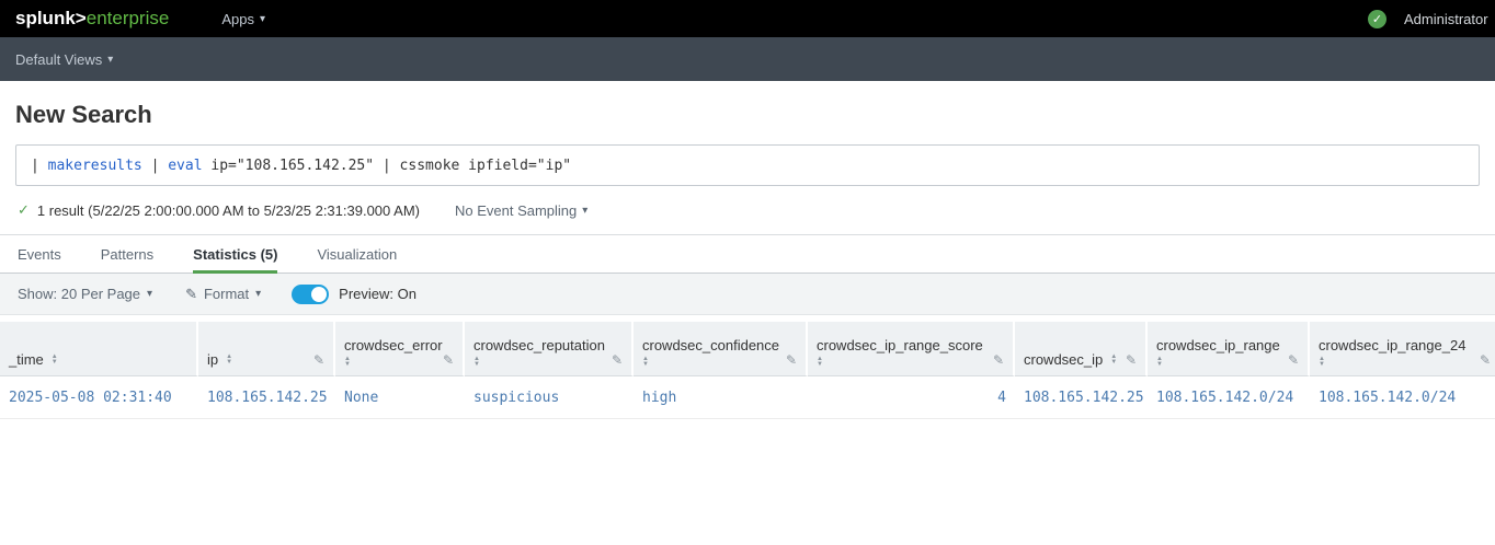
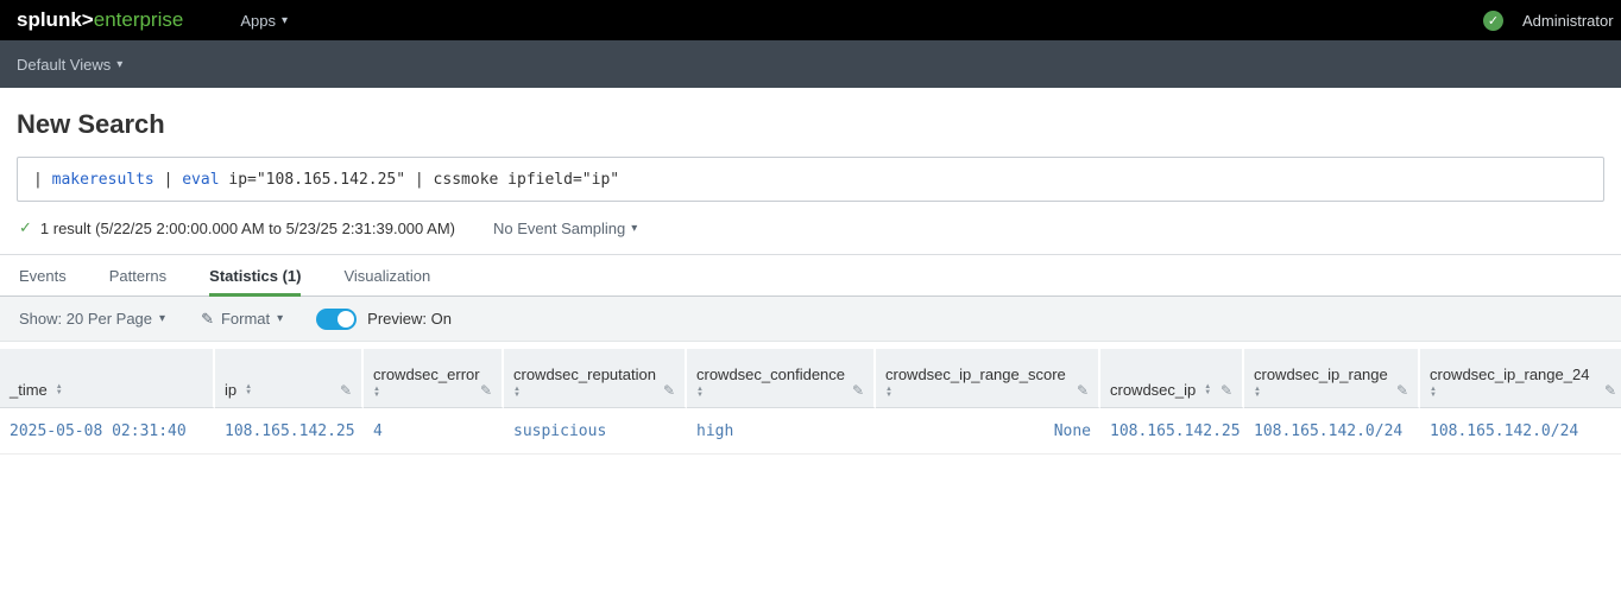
  splunk>enterprise
  Apps
  ▾
  ✓
  Administrator
  Default Views
  ▾
  New Search
  | makeresults | eval ip="108.165.142.25" | cssmoke ipfield="ip"
  ✓
  1 result (5/22/25 2:00:00.000 AM to 5/23/25 2:31:39.000 AM)
  No Event Sampling
  ▾
  Events
  Patterns
- Statistics (5)
+ Statistics (1)
  Visualization
  Show: 20 Per Page
  ▾
  ✎
  Format
  ▾
  Preview: On
  _time
  ip
  ✎
  crowdsec_error
  ✎
  crowdsec_reputation
  ✎
  crowdsec_confidence
  ✎
  crowdsec_ip_range_score
  ✎
  crowdsec_ip
  ✎
  crowdsec_ip_range
  ✎
  crowdsec_ip_range_24
  ✎
  2025-05-08 02:31:40
  108.165.142.25
- None
+ 4
  suspicious
  high
- 4
+ None
  108.165.142.25
  108.165.142.0/24
  108.165.142.0/24
